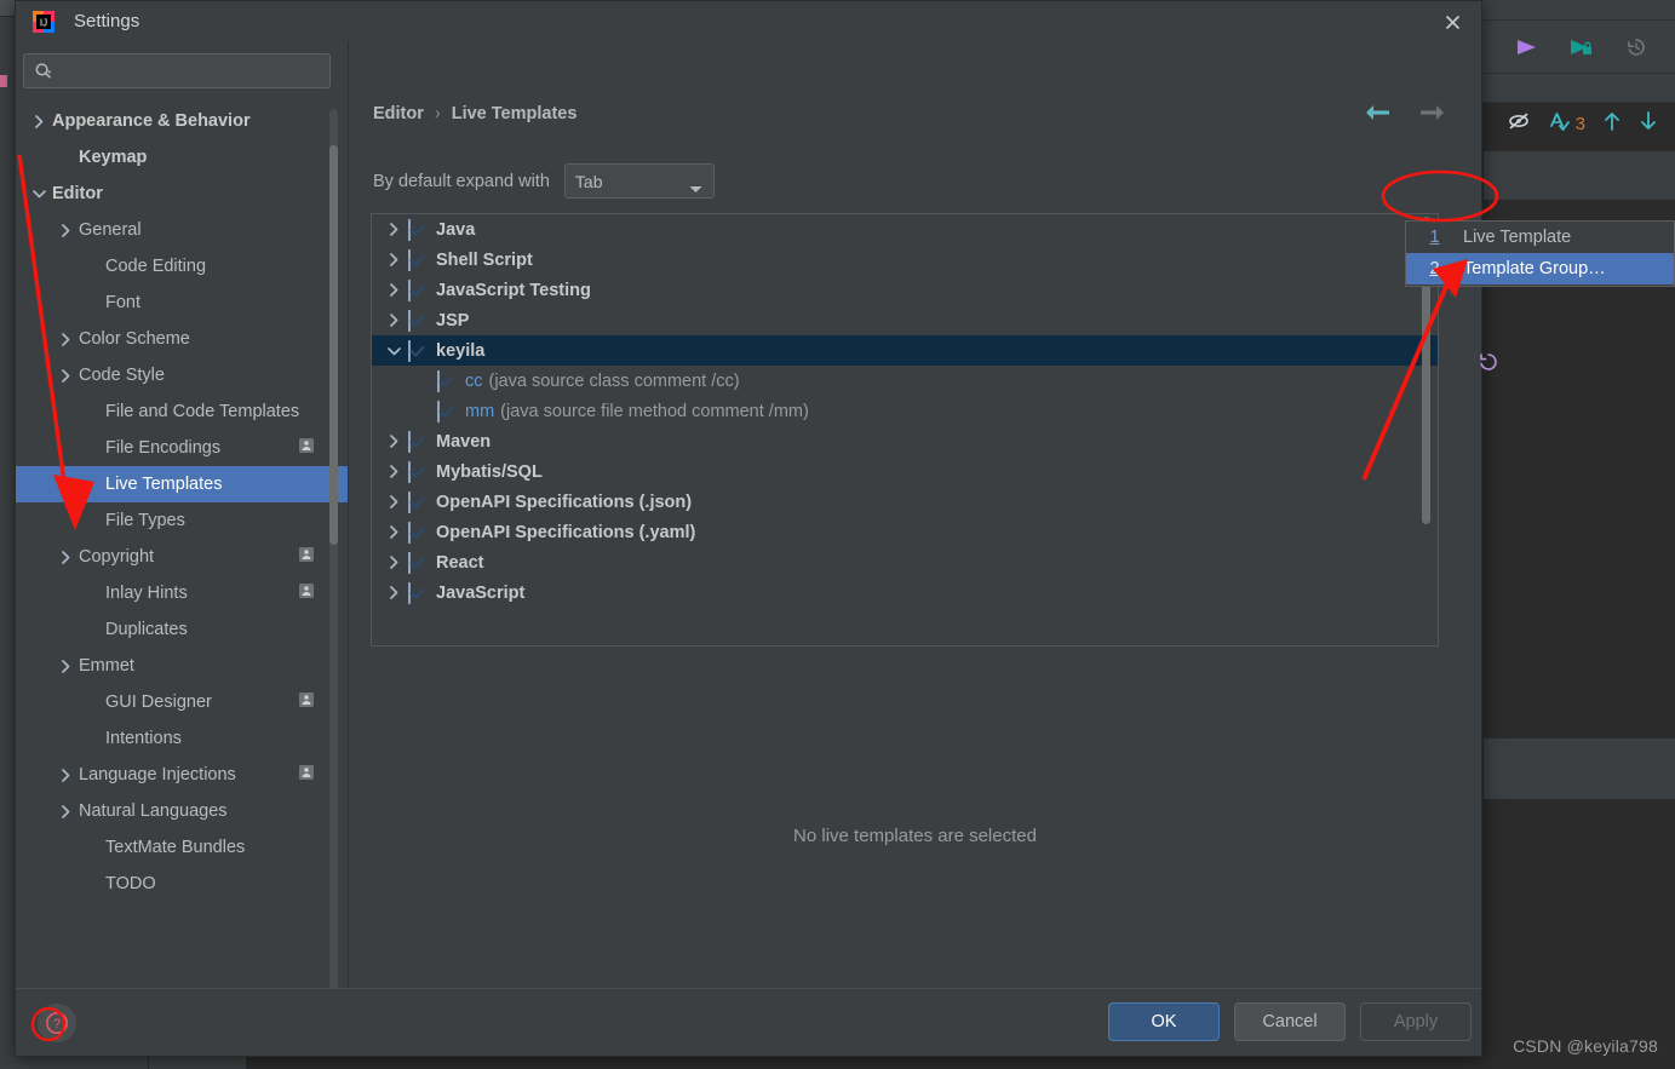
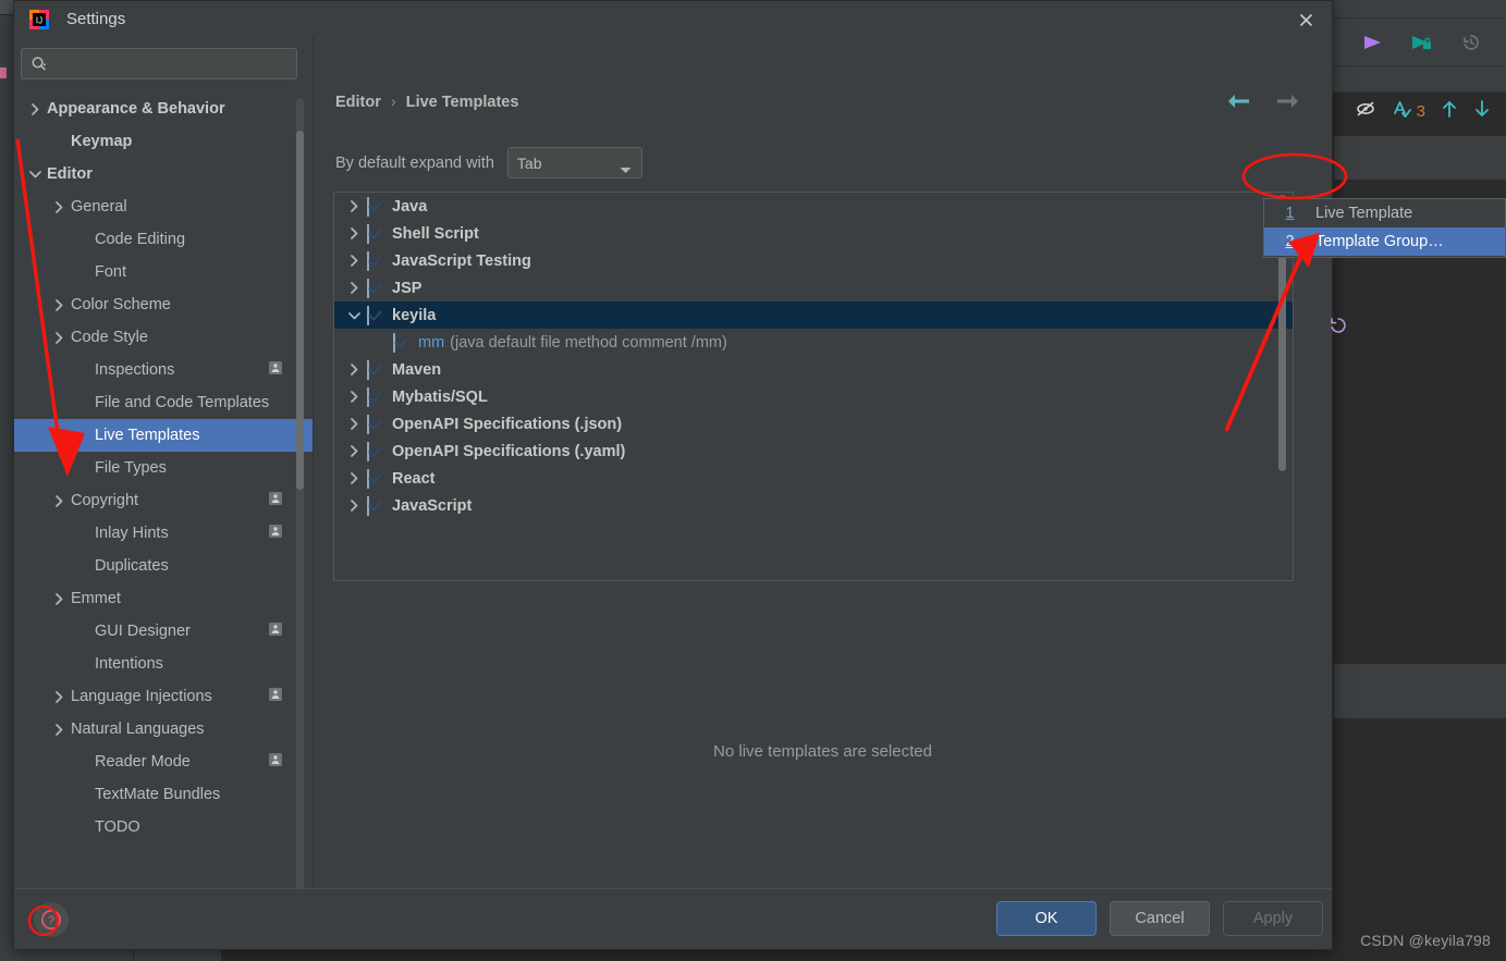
  3
  CSDN @keyila798
  IJ
  Settings
  Appearance & Behavior
  Keymap
  Editor
  General
  Code Editing
  Font
  Color Scheme
  Code Style
+ Inspections
  File and Code Templates
- File Encodings
  Live Templates
  File Types
  Copyright
  Inlay Hints
  Duplicates
  Emmet
  GUI Designer
  Intentions
  Language Injections
  Natural Languages
+ Reader Mode
  TextMate Bundles
  TODO
  Editor
  ›
  Live Templates
  By default expand with
  Tab
  Java
  Shell Script
  JavaScript Testing
  JSP
  keyila
- cc
- (java source class comment /cc)
  mm
- (java source file method comment /mm)
+ (java default file method comment /mm)
  Maven
  Mybatis/SQL
  OpenAPI Specifications (.json)
  OpenAPI Specifications (.yaml)
  React
  JavaScript
  No live templates are selected
  ?
  OK
  Cancel
  Apply
  1
  Live Template
  Template Group…
